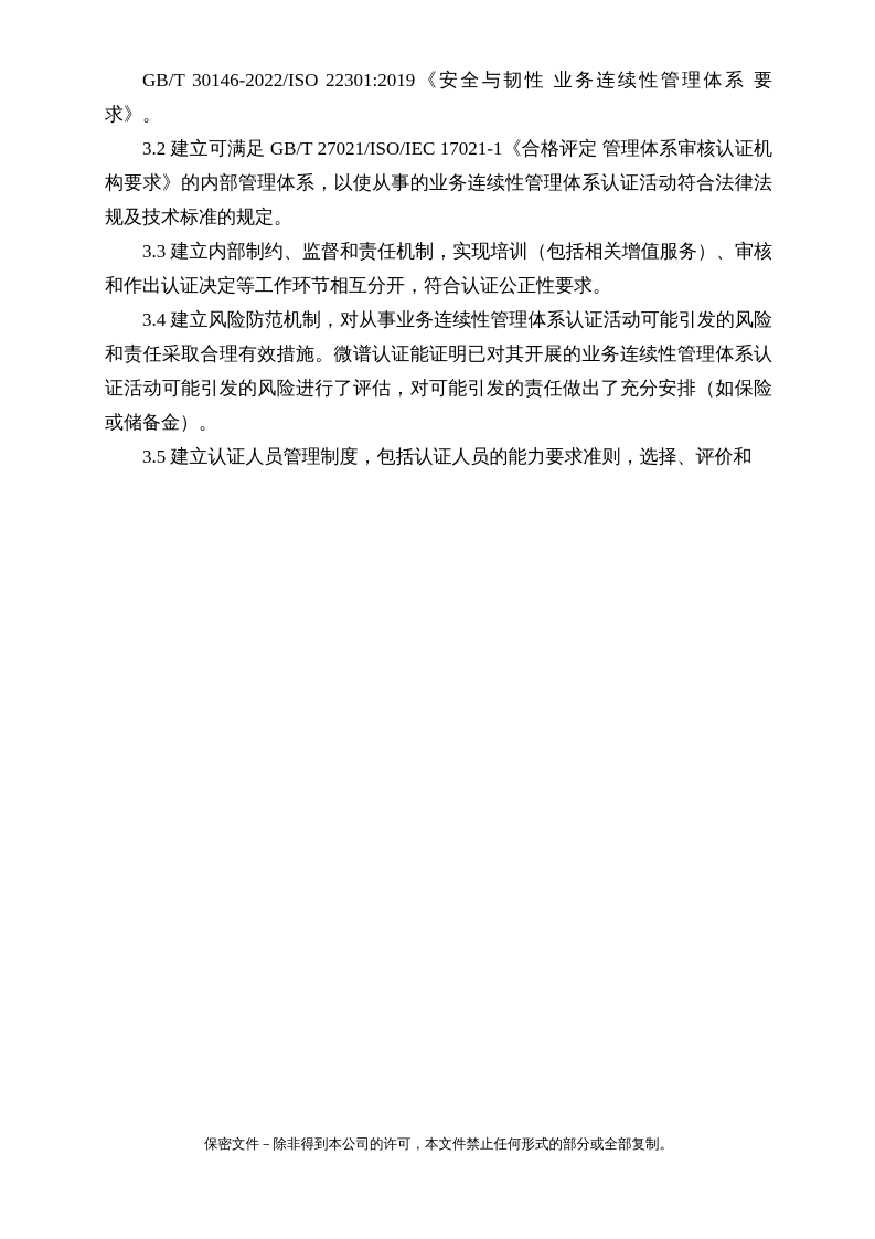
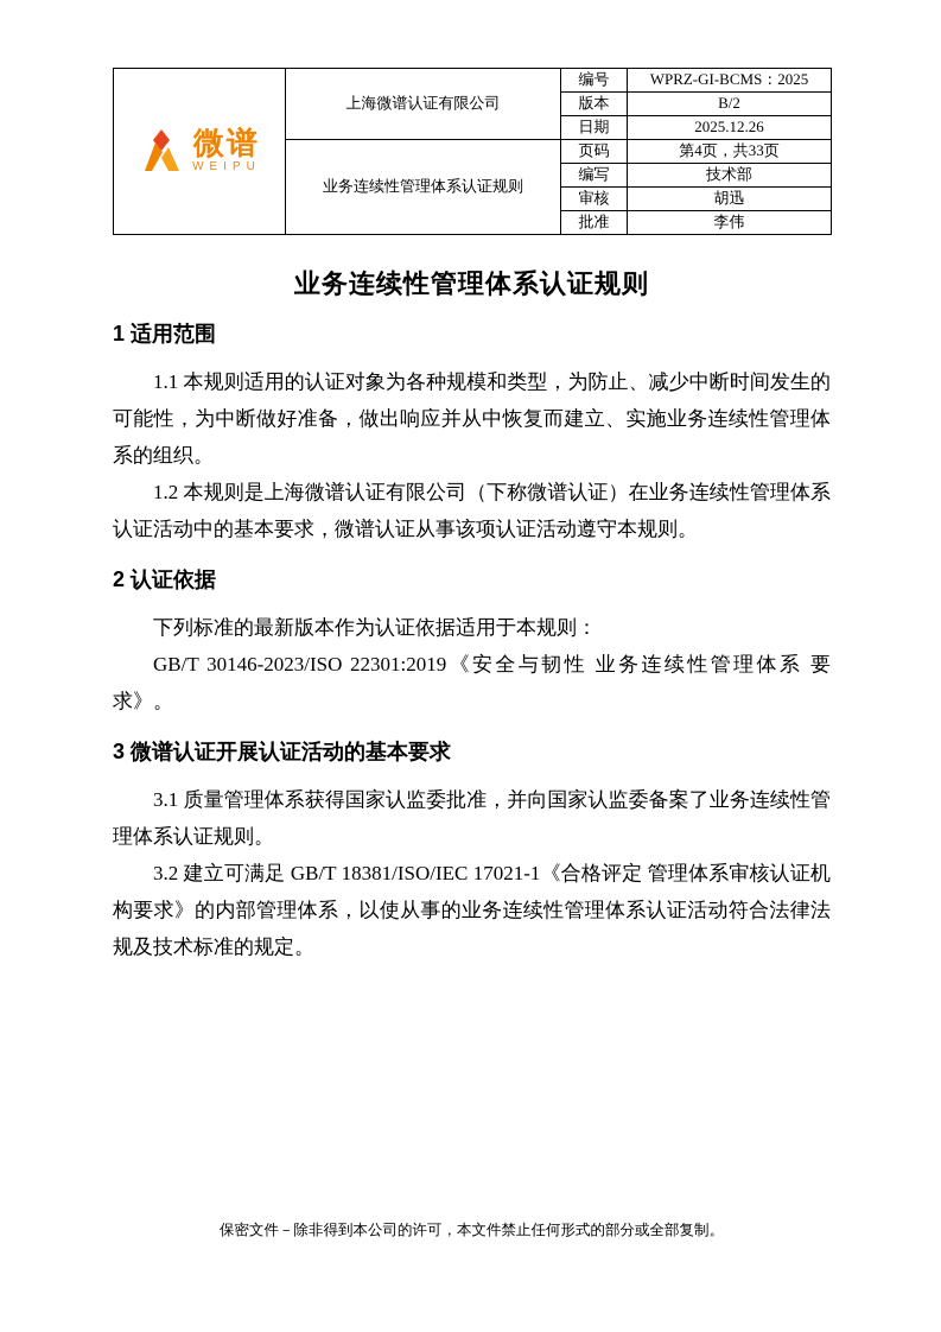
+ 微谱 WEIPU	上海微谱认证有限公司	编号	WPRZ-GI-BCMS：2025
+ 版本	B/2
+ 日期	2025.12.26
+ 业务连续性管理体系认证规则	页码	第4页，共33页
+ 编写	技术部
+ 审核	胡迅
+ 批准	李伟
+ 业务连续性管理体系认证规则
+ 1 适用范围
+ 1.1 本规则适用的认证对象为各种规模和类型，为防止、减少中断时间发生的可能性，为中断做好准备，做出响应并从中恢复而建立、实施业务连续性管理体系的组织。
+ 1.2 本规则是上海微谱认证有限公司（下称微谱认证）在业务连续性管理体系认证活动中的基本要求，微谱认证从事该项认证活动遵守本规则。
+ 2 认证依据
+ 下列标准的最新版本作为认证依据适用于本规则：
- GB/T 30146-2022/ISO 22301:2019《安全与韧性 业务连续性管理体系 要求》。
+ GB/T 30146-2023/ISO 22301:2019《安全与韧性 业务连续性管理体系 要求》。
+ 3 微谱认证开展认证活动的基本要求
+ 3.1 质量管理体系获得国家认监委批准，并向国家认监委备案了业务连续性管理体系认证规则。
- 3.2 建立可满足 GB/T 27021/ISO/IEC 17021-1《合格评定 管理体系审核认证机构要求》的内部管理体系，以使从事的业务连续性管理体系认证活动符合法律法规及技术标准的规定。
+ 3.2 建立可满足 GB/T 18381/ISO/IEC 17021-1《合格评定 管理体系审核认证机构要求》的内部管理体系，以使从事的业务连续性管理体系认证活动符合法律法规及技术标准的规定。
- 3.3 建立内部制约、监督和责任机制，实现培训（包括相关增值服务）、审核和作出认证决定等工作环节相互分开，符合认证公正性要求。
- 3.4 建立风险防范机制，对从事业务连续性管理体系认证活动可能引发的风险和责任采取合理有效措施。微谱认证能证明已对其开展的业务连续性管理体系认证活动可能引发的风险进行了评估，对可能引发的责任做出了充分安排（如保险或储备金）。
- 3.5 建立认证人员管理制度，包括认证人员的能力要求准则，选择、评价和
  保密文件－除非得到本公司的许可，本文件禁止任何形式的部分或全部复制。
